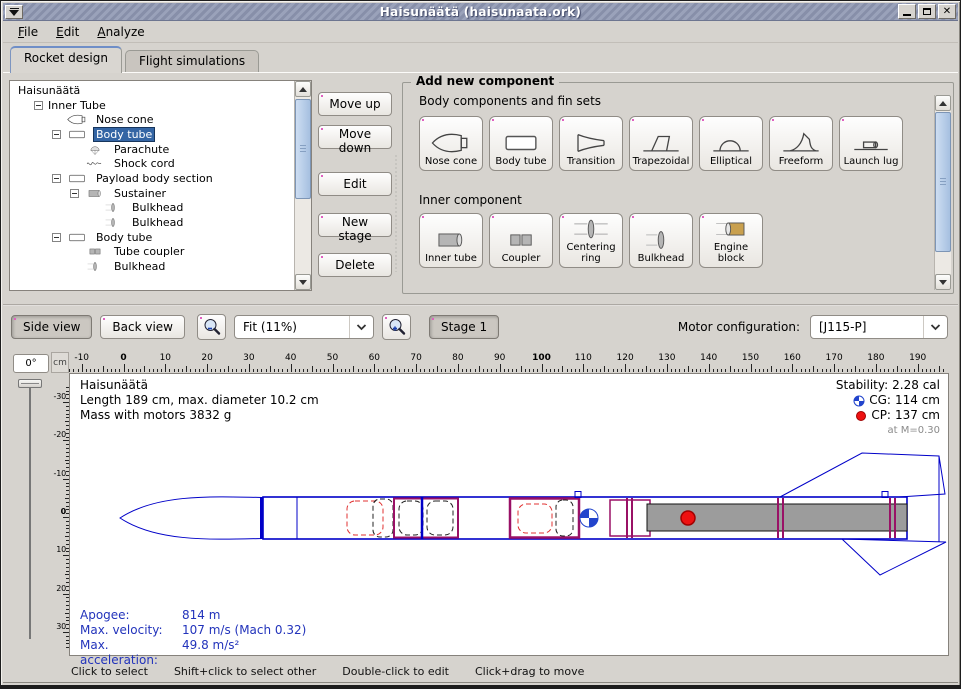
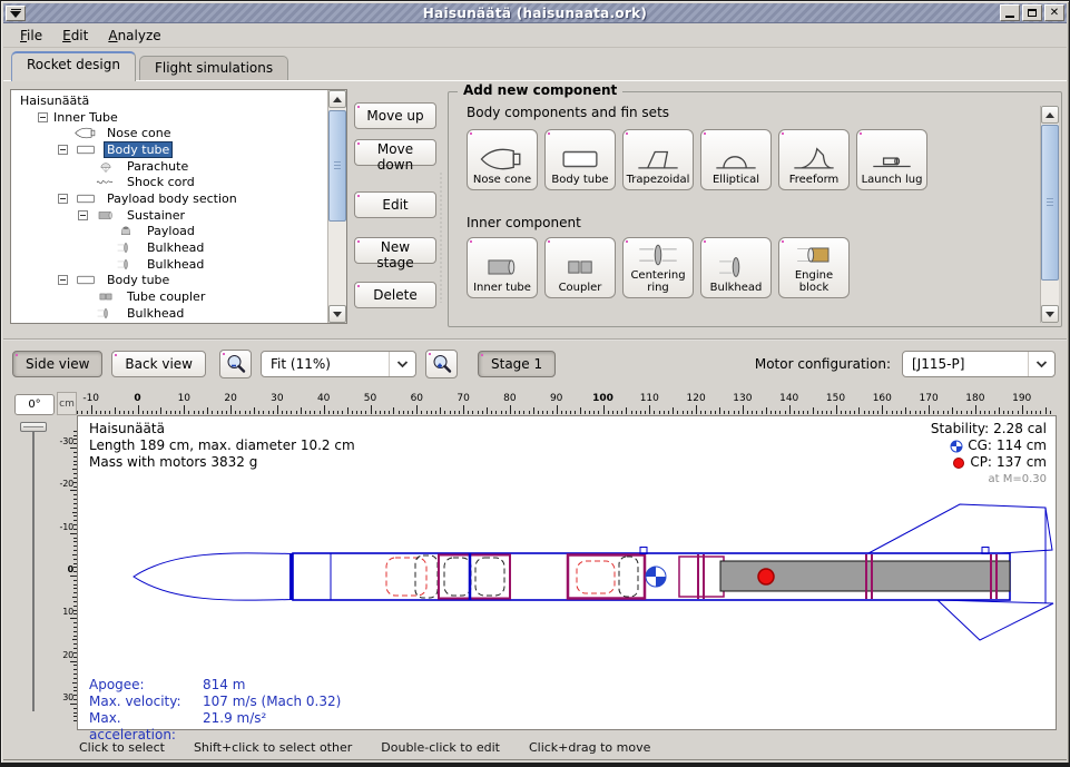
  Haisunäätä (haisunaata.ork)
  ✕
  File
  Edit
  Analyze
  Rocket design
  Flight simulations
  Haisunäätä
  Inner Tube
  Nose cone
  Body tube
  Parachute
  Shock cord
  Payload body section
  Sustainer
+ Payload
  Bulkhead
  Bulkhead
  Body tube
  Tube coupler
  Bulkhead
  Move up
  Move down
  Edit
  New stage
  Delete
  Add new component
  Body components and fin sets
  Nose cone
  Body tube
- Transition
  Trapezoidal
  Elliptical
  Freeform
  Launch lug
  Inner component
  Inner tube
  Coupler
  Centering ring
  Bulkhead
  Engine block
  Side view
  Back view
  Fit (11%)
  Stage 1
  Motor configuration:
  [J115-P]
  0°
  cm
  -10
  0
  10
  20
  30
  40
  50
  60
  70
  80
  90
  100
  110
  120
  130
  140
  150
  160
  170
  180
  190
  -30
  -20
  -10
  0
  10
  20
  30
  Haisunäätä
  Length 189 cm, max. diameter 10.2 cm
  Mass with motors 3832 g
  Stability:
  2.28 cal
  CG:
  114 cm
  CP:
  137 cm
  at M=0.30
  Apogee:
  814 m
  Max. velocity:
  107 m/s (Mach 0.32)
  Max. acceleration:
- 49.8 m/s²
+ 21.9 m/s²
  Click to select
  Shift+click to select other
  Double-click to edit
  Click+drag to move
